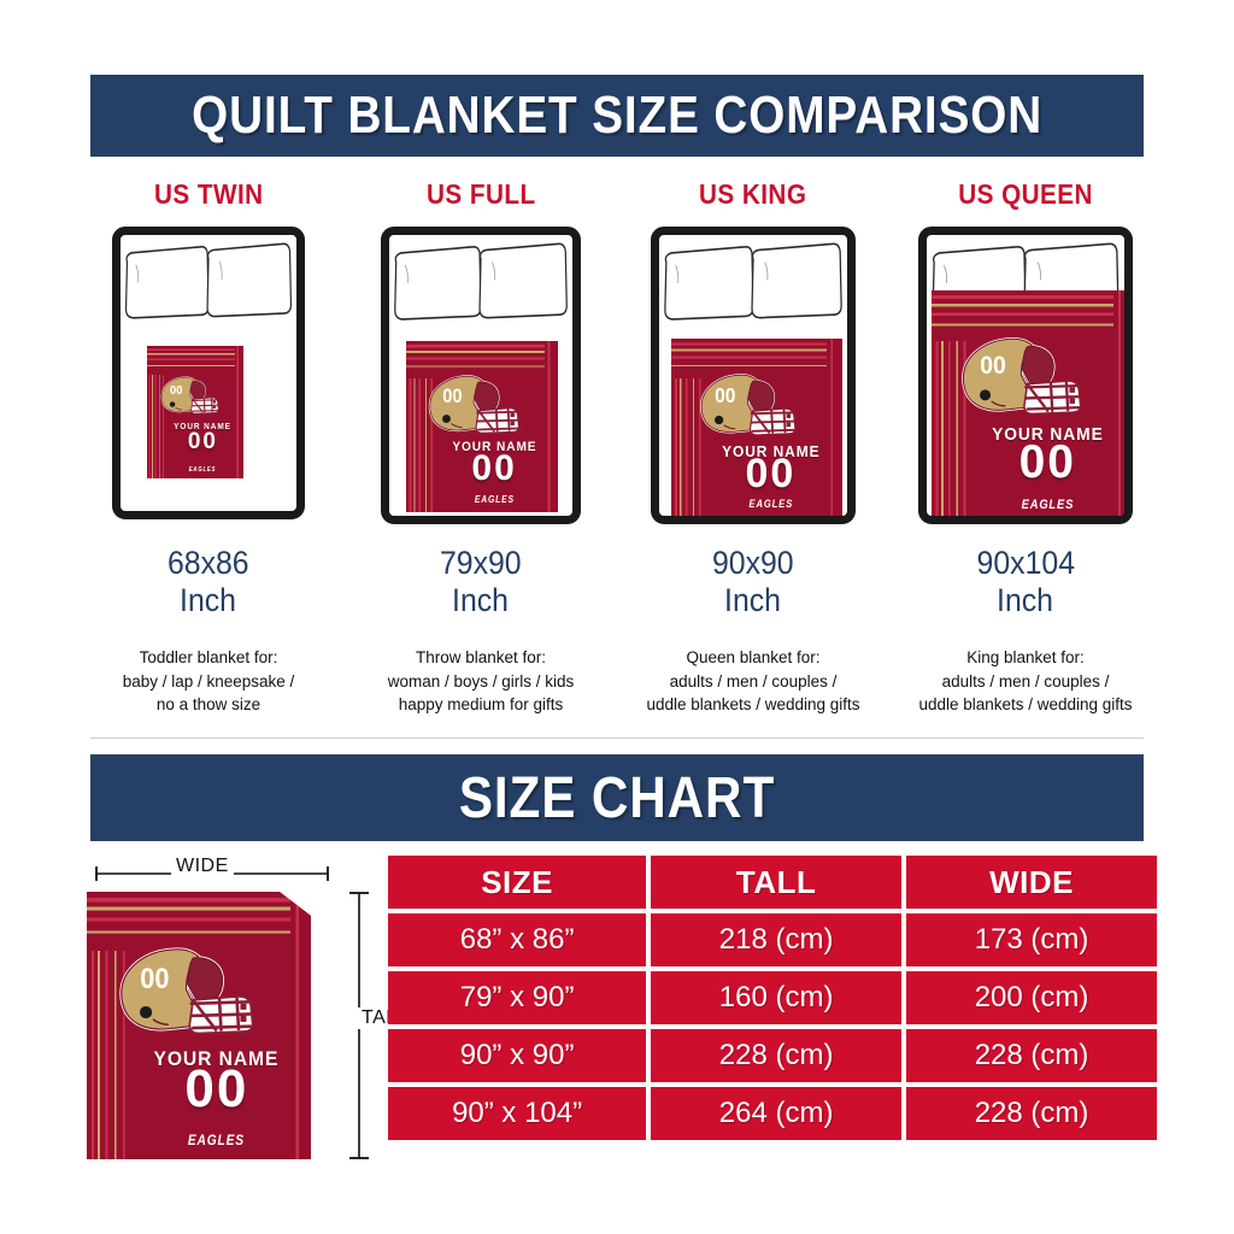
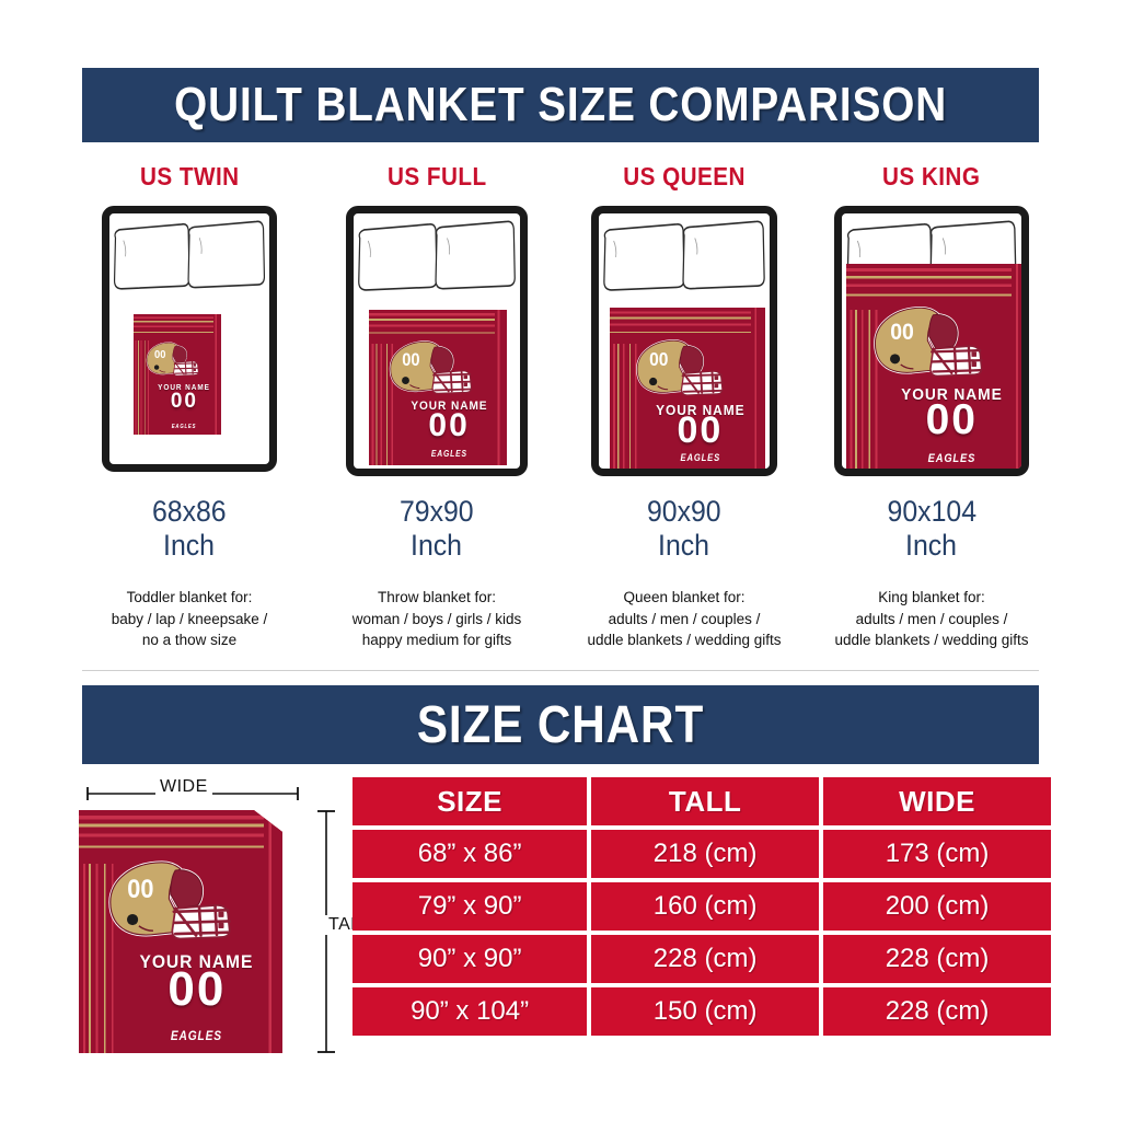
  QUILT BLANKET SIZE COMPARISON
  US TWIN
  00
  00
  68x86
  Inch
  Toddler blanket for:
  baby / lap / kneepsake /
  no a thow size
  US FULL
  00
  YOUR NAME
  00
  EAGLES
  79x90
  Inch
  Throw blanket for:
  woman / boys / girls / kids
  happy medium for gifts
- US KING
+ US QUEEN
  00
  YOUR NAME
  00
  EAGLES
  90x90
  Inch
  Queen blanket for:
  adults / men / couples /
  uddle blankets / wedding gifts
- US QUEEN
+ US KING
  00
  YOUR NAME
  00
  EAGLES
  90x104
  Inch
  King blanket for:
  adults / men / couples /
  uddle blankets / wedding gifts
  SIZE CHART
  WIDE
  00
  YOUR NAME
  00
  EAGLES
  SIZE	TALL	WIDE
  68” x 86”	218 (cm)	173 (cm)
  79” x 90”	160 (cm)	200 (cm)
  90” x 90”	228 (cm)	228 (cm)
- 90” x 104”	264 (cm)	228 (cm)
+ 90” x 104”	150 (cm)	228 (cm)
